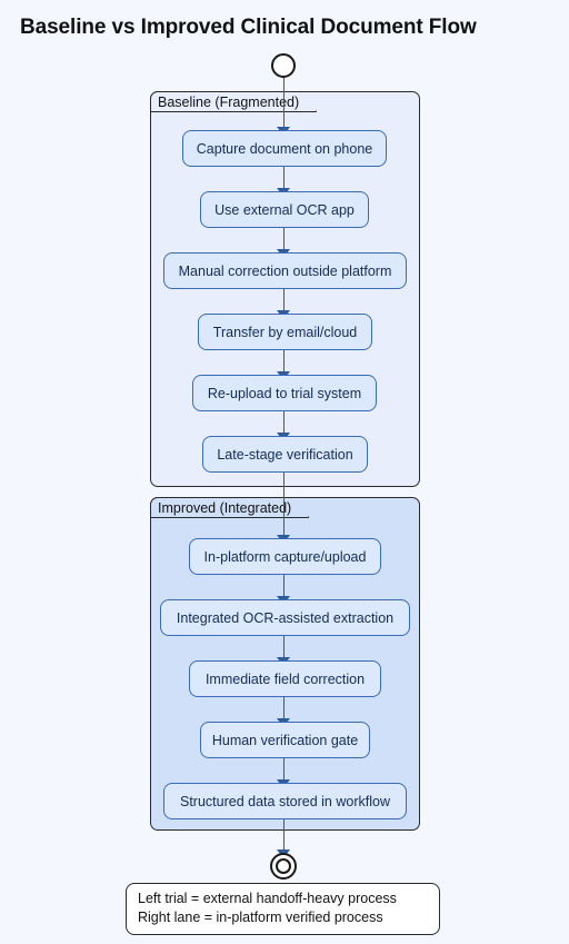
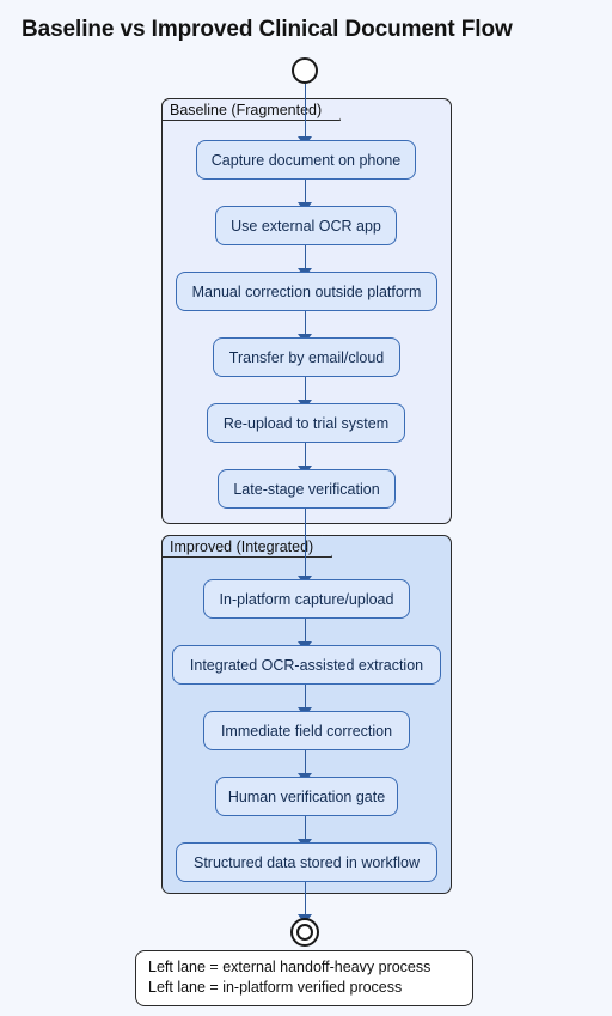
  Baseline vs Improved Clinical Document Flow
  Baseline (Fragmentd)
  Improved (Integrate)
  Capture document on phone
  Use external OCR app
  Manual correction outside platform
  Transfer by email/cloud
  Re-upload to trial system
  Late-stage verification
  In-platform capture/upload
  Integrated OCR-assisted extraction
  Immediate field correction
  Human verification gate
  Structured data stored in workflow
- Left trial = external handoff-heavy process
+ Left lane = external handoff-heavy process
- Right lane = in-platform verified process
+ Left lane = in-platform verified process
